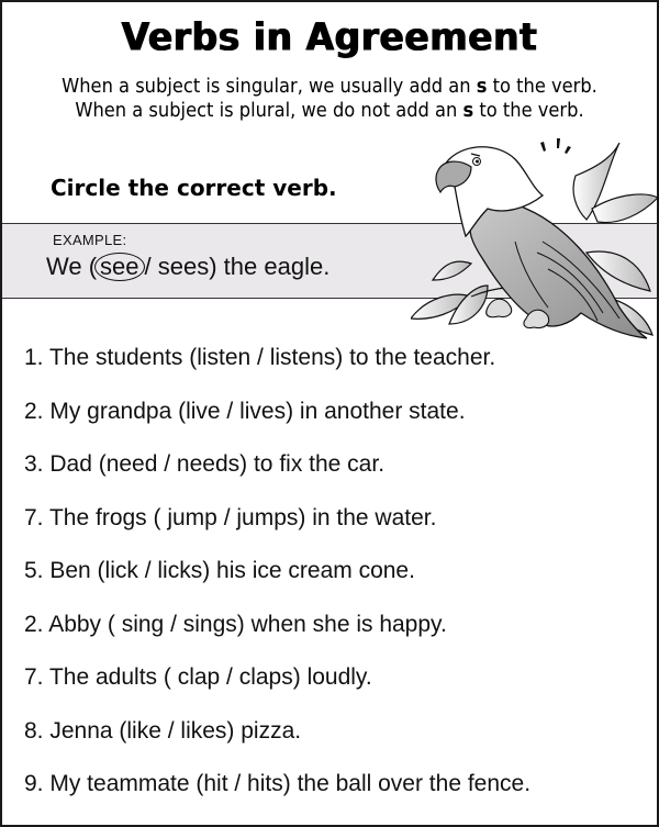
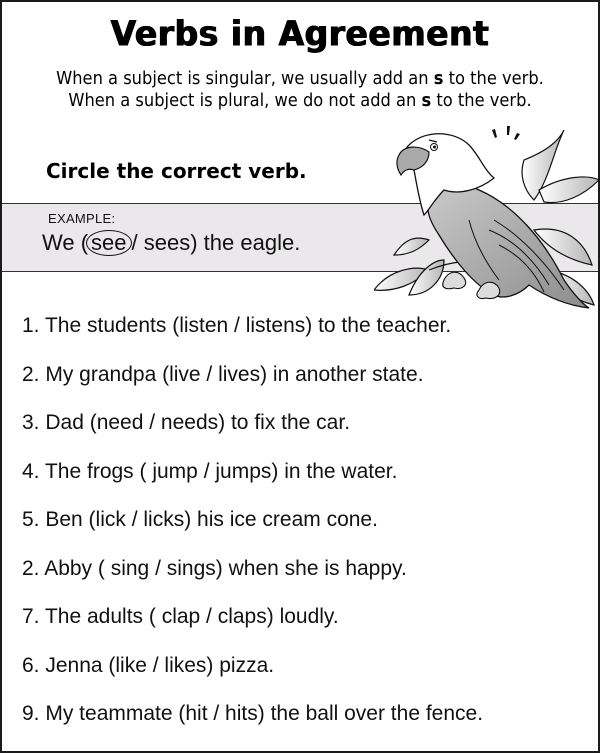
  Verbs in Agreement
  When a subject is singular, we usually add an s to the verb.
  When a subject is plural, we do not add an s to the verb.
  Circle the correct verb.
  EXAMPLE:
  We (see / sees) the eagle.
  1. The students (listen / listens) to the teacher.
  2. My grandpa (live / lives) in another state.
  3. Dad (need / needs) to fix the car.
- 7. The frogs ( jump / jumps) in the water.
+ 4. The frogs ( jump / jumps) in the water.
  5. Ben (lick / licks) his ice cream cone.
  2. Abby ( sing / sings) when she is happy.
  7. The adults ( clap / claps) loudly.
- 8. Jenna (like / likes) pizza.
+ 6. Jenna (like / likes) pizza.
  9. My teammate (hit / hits) the ball over the fence.
